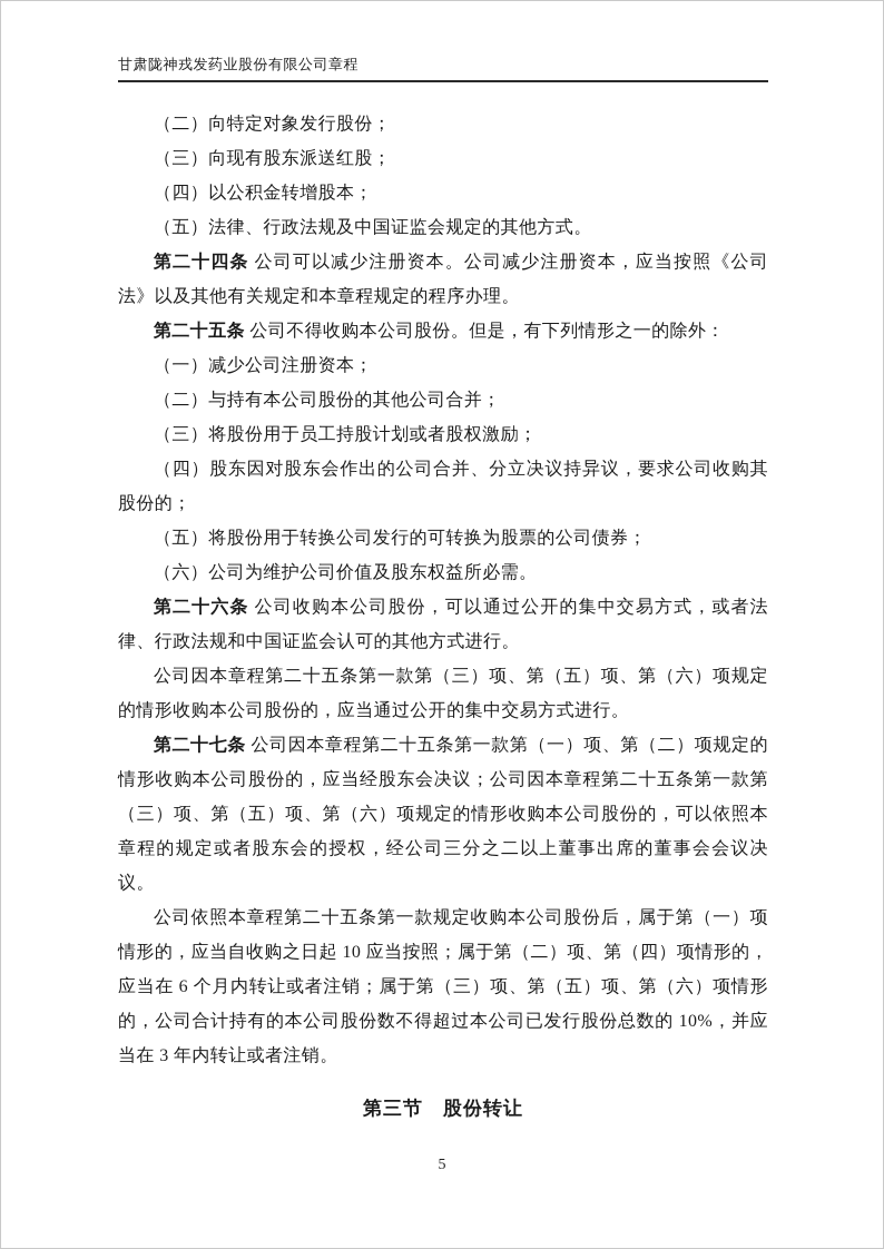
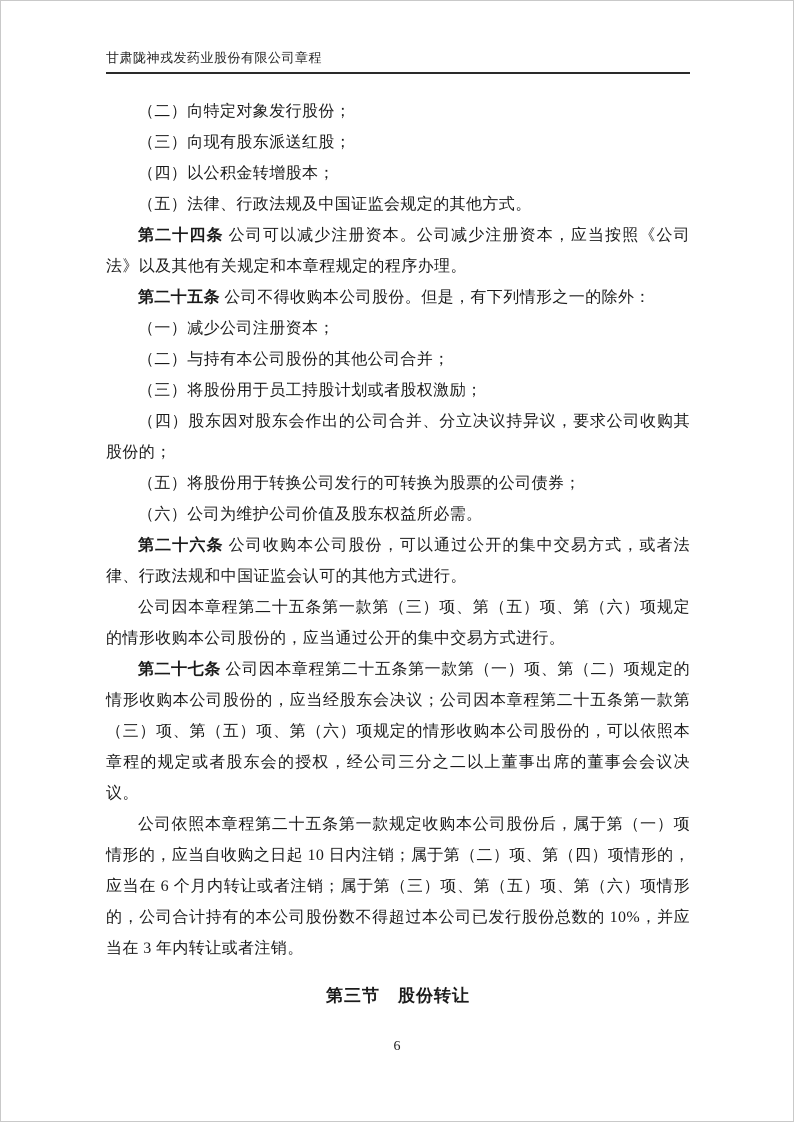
  甘肃陇神戎发药业股份有限公司章程
  （二）向特定对象发行股份；
  （三）向现有股东派送红股；
  （四）以公积金转增股本；
  （五）法律、行政法规及中国证监会规定的其他方式。
  第二十四条 公司可以减少注册资本。公司减少注册资本，应当按照《公司法》以及其他有关规定和本章程规定的程序办理。
  第二十五条 公司不得收购本公司股份。但是，有下列情形之一的除外：
  （一）减少公司注册资本；
  （二）与持有本公司股份的其他公司合并；
  （三）将股份用于员工持股计划或者股权激励；
  （四）股东因对股东会作出的公司合并、分立决议持异议，要求公司收购其股份的；
  （五）将股份用于转换公司发行的可转换为股票的公司债券；
  （六）公司为维护公司价值及股东权益所必需。
  第二十六条 公司收购本公司股份，可以通过公开的集中交易方式，或者法律、行政法规和中国证监会认可的其他方式进行。
  公司因本章程第二十五条第一款第（三）项、第（五）项、第（六）项规定的情形收购本公司股份的，应当通过公开的集中交易方式进行。
  第二十七条 公司因本章程第二十五条第一款第（一）项、第（二）项规定的情形收购本公司股份的，应当经股东会决议；公司因本章程第二十五条第一款第（三）项、第（五）项、第（六）项规定的情形收购本公司股份的，可以依照本章程的规定或者股东会的授权，经公司三分之二以上董事出席的董事会会议决议。
- 公司依照本章程第二十五条第一款规定收购本公司股份后，属于第（一）项情形的，应当自收购之日起 10 应当按照；属于第（二）项、第（四）项情形的，应当在 6 个月内转让或者注销；属于第（三）项、第（五）项、第（六）项情形的，公司合计持有的本公司股份数不得超过本公司已发行股份总数的 10%，并应当在 3 年内转让或者注销。
+ 公司依照本章程第二十五条第一款规定收购本公司股份后，属于第（一）项情形的，应当自收购之日起 10 日内注销；属于第（二）项、第（四）项情形的，应当在 6 个月内转让或者注销；属于第（三）项、第（五）项、第（六）项情形的，公司合计持有的本公司股份数不得超过本公司已发行股份总数的 10%，并应当在 3 年内转让或者注销。
  第三节 股份转让
- 5
+ 6
